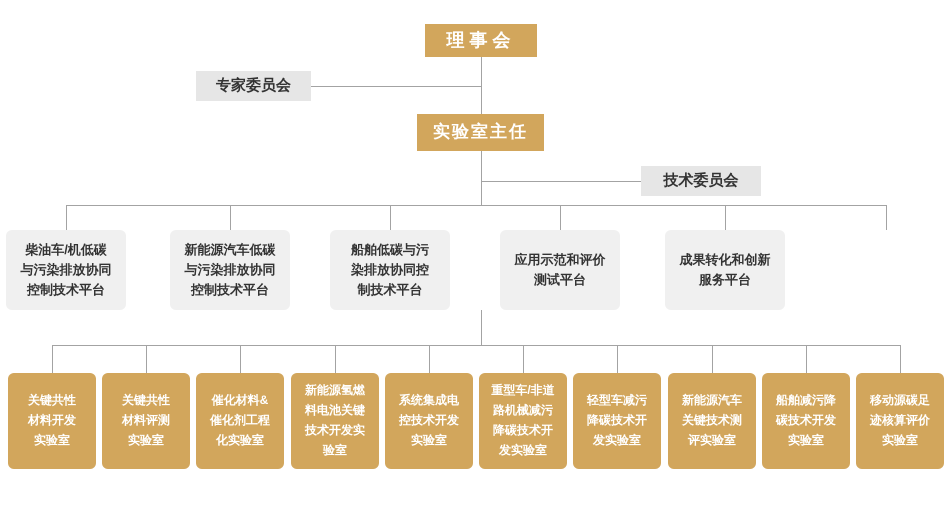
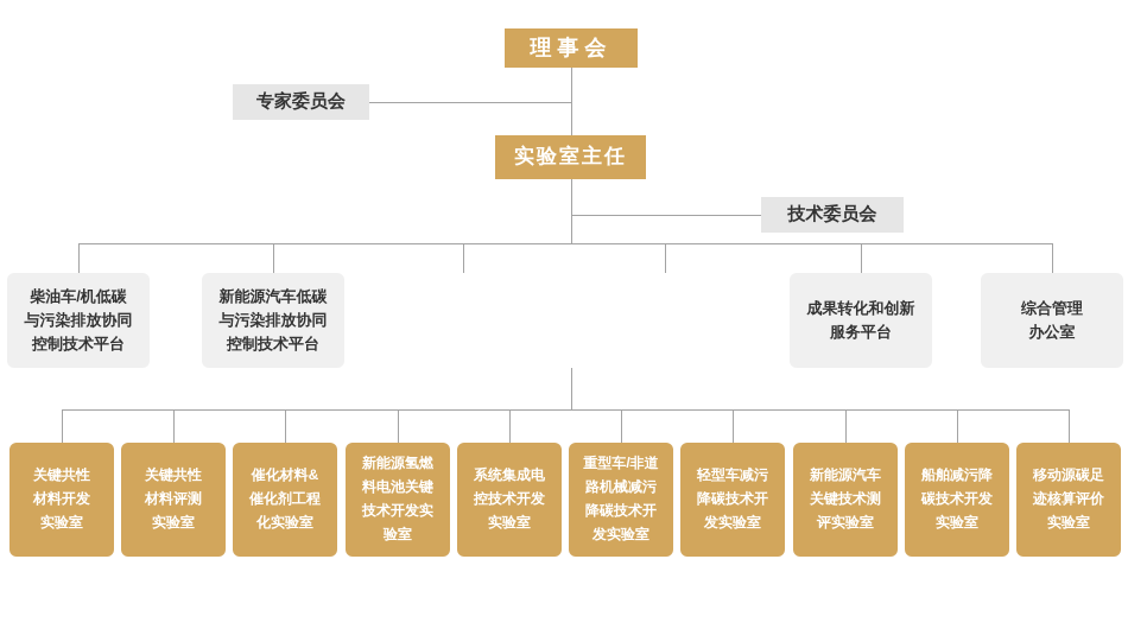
  理事会
  专家委员会
  实验室主任
  技术委员会
  柴油车/机低碳
  与污染排放协同
  控制技术平台
  新能源汽车低碳
  与污染排放协同
  控制技术平台
- 船舶低碳与污
- 染排放协同控
- 制技术平台
- 应用示范和评价
- 测试平台
  成果转化和创新
  服务平台
+ 综合管理
+ 办公室
  关键共性
  材料开发
  实验室
  关键共性
  材料评测
  实验室
  催化材料&
  催化剂工程
  化实验室
  新能源氢燃
  料电池关键
  技术开发实
  验室
  系统集成电
  控技术开发
  实验室
  重型车/非道
  路机械减污
  降碳技术开
  发实验室
  轻型车减污
  降碳技术开
  发实验室
  新能源汽车
  关键技术测
  评实验室
  船舶减污降
  碳技术开发
  实验室
  移动源碳足
  迹核算评价
  实验室
